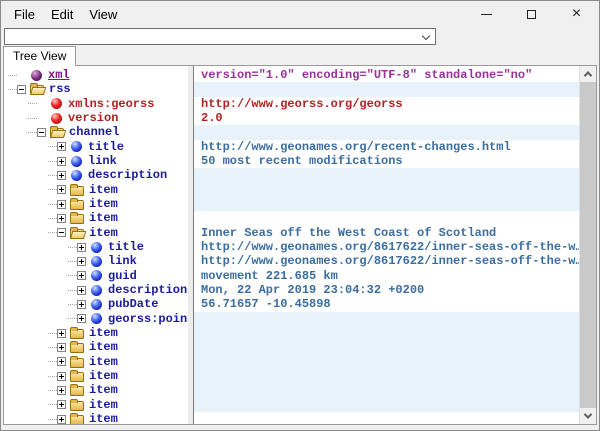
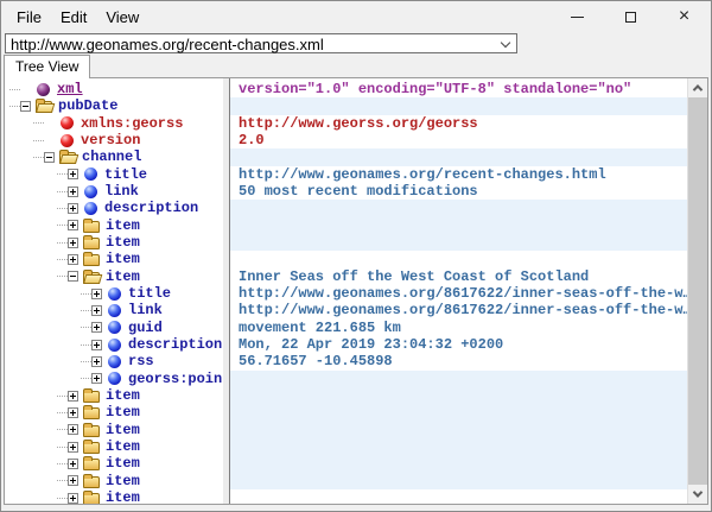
  File
  Edit
  View
  ×
+ http://www.geonames.org/recent-changes.xml
  Tree View
  xml
- rss
+ pubDate
  xmlns:georss
  version
  channel
  title
  link
  description
  item
  item
  item
  item
  title
  link
  guid
  description
- pubDate
+ rss
  georss:poin
  item
  item
  item
  item
  item
  item
  item
  version="1.0" encoding="UTF-8" standalone="no"
  http://www.georss.org/georss
  2.0
  http://www.geonames.org/recent-changes.html
  50 most recent modifications
  Inner Seas off the West Coast of Scotland
  http://www.geonames.org/8617622/inner-seas-off-the-w
  http://www.geonames.org/8617622/inner-seas-off-the-w
  movement 221.685 km
  Mon, 22 Apr 2019 23:04:32 +0200
  56.71657 -10.45898
